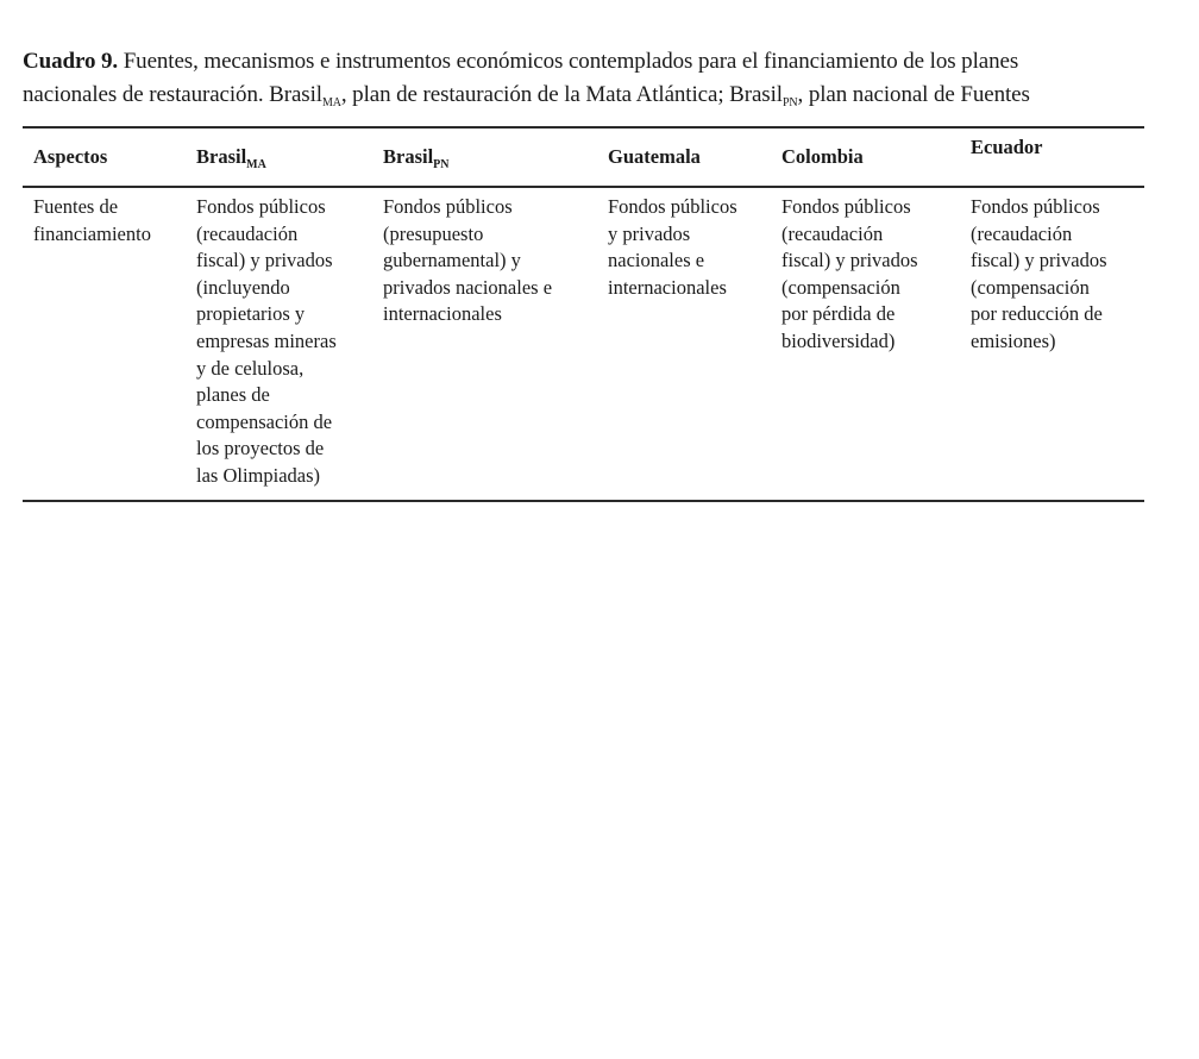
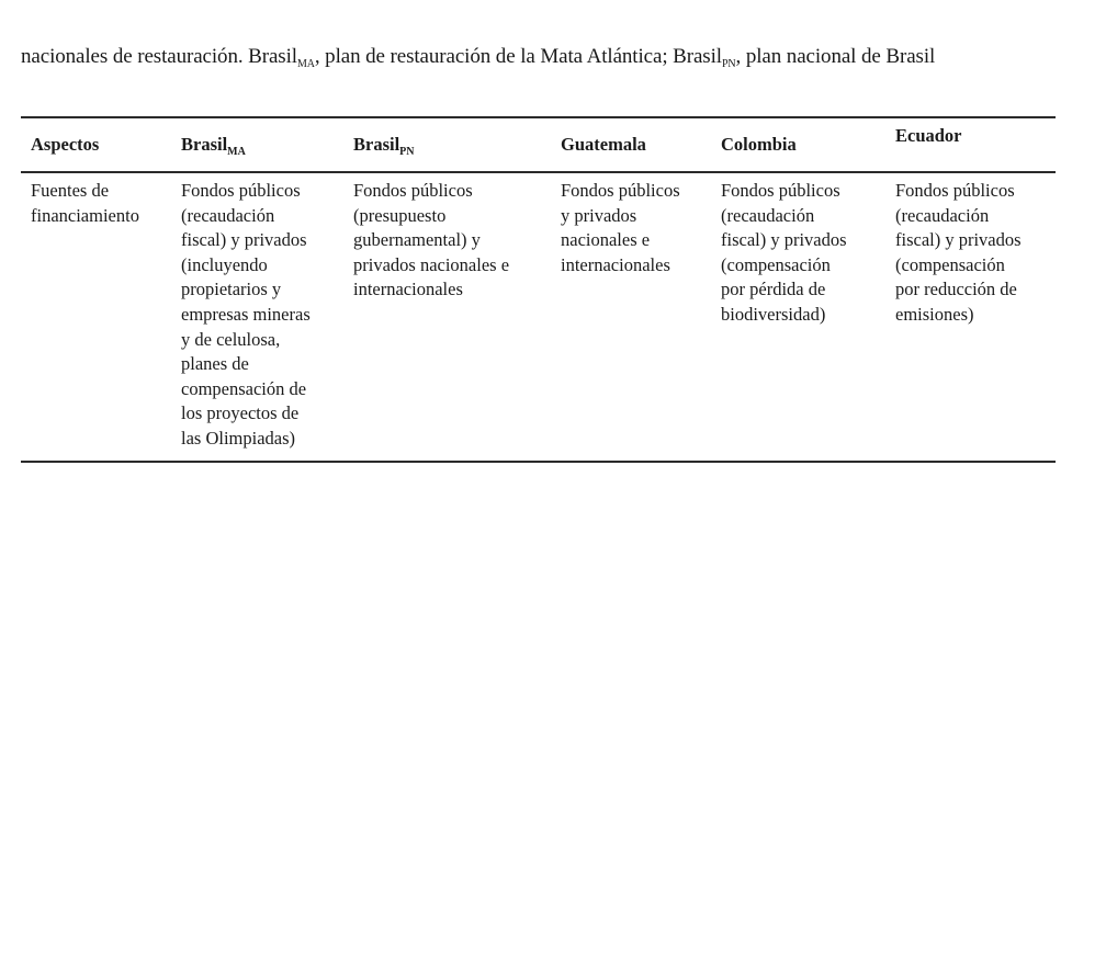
- Cuadro 9. Fuentes, mecanismos e instrumentos económicos contemplados para el financiamiento de los planes
- nacionales de restauración. BrasilMA, plan de restauración de la Mata Atlántica; BrasilPN, plan nacional de Fuentes
+ nacionales de restauración. BrasilMA, plan de restauración de la Mata Atlántica; BrasilPN, plan nacional de Brasil
  Aspectos	BrasilMA	BrasilPN	Guatemala	Colombia	Ecuador
  Fuentes definanciamiento	Fondos públicos(recaudaciónfiscal) y privados(incluyendopropietarios yempresas minerasy de celulosa,planes decompensación delos proyectos delas Olimpiadas)	Fondos públicos(presupuestogubernamental) yprivados nacionales einternacionales	Fondos públicosy privadosnacionales einternacionales	Fondos públicos(recaudaciónfiscal) y privados(compensaciónpor pérdida debiodiversidad)	Fondos públicos(recaudaciónfiscal) y privados(compensaciónpor reducción deemisiones)
